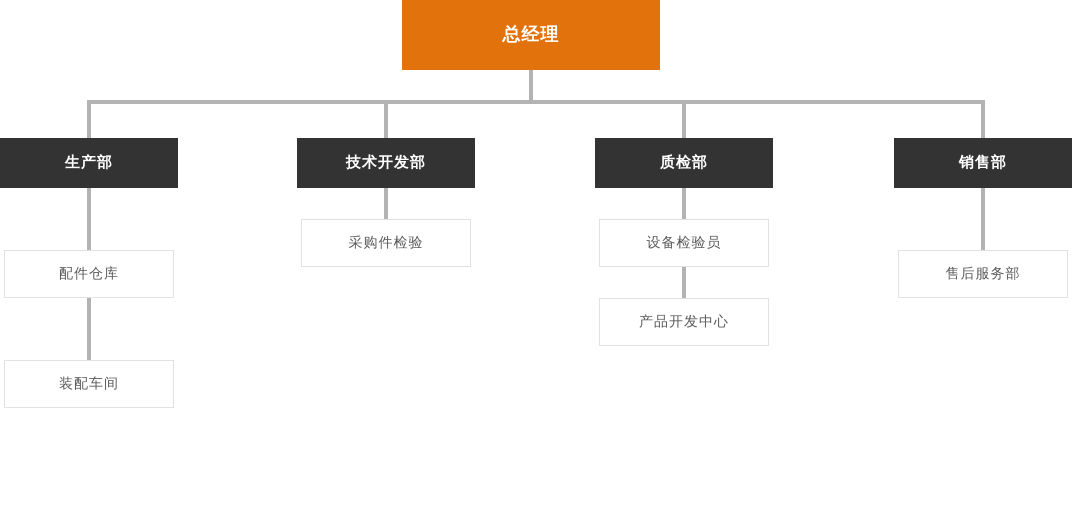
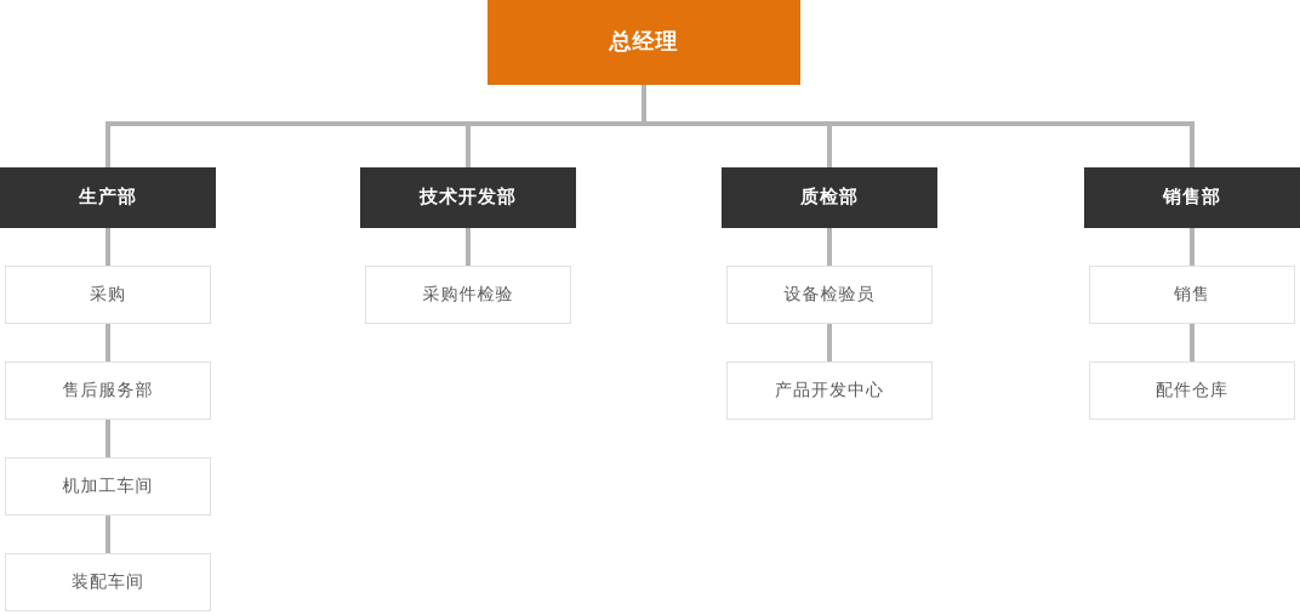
  总经理
  生产部
+ 采购
- 配件仓库
+ 售后服务部
+ 机加工车间
  装配车间
  技术开发部
  采购件检验
  质检部
  设备检验员
  产品开发中心
  销售部
+ 销售
- 售后服务部
+ 配件仓库
